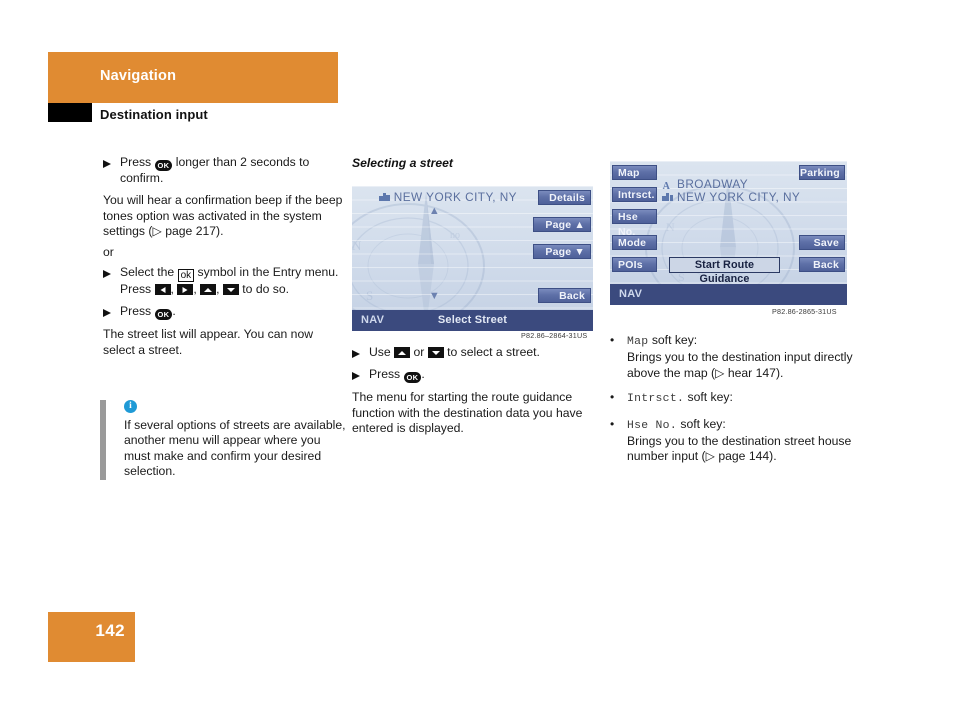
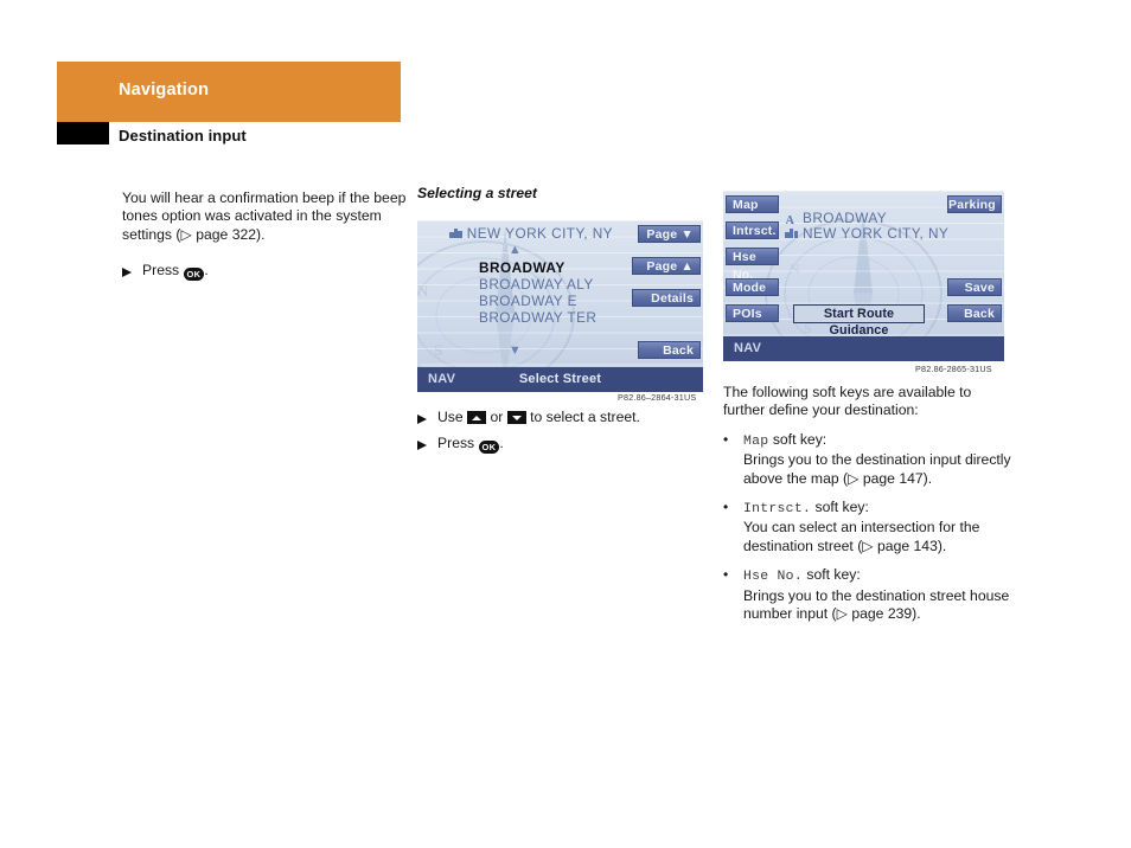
  Navigation
  Destination input
- Press OK longer than 2 seconds to confirm.
- You will hear a confirmation beep if the beep tones option was activated in the system settings (▷ page 217).
+ You will hear a confirmation beep if the beep tones option was activated in the system settings (▷ page 322).
- or
- Select the ok symbol in the Entry menu. Press , , , to do so.
  Press OK .
- The street list will appear. You can now select a street.
- i
- If several options of streets are available, another menu will appear where you must make and confirm your desired selection.
  Selecting a street
  NEW YORK CITY, NY
  ▲
+ BROADWAY
+ BROADWAY ALY
+ BROADWAY E
+ BROADWAY TER
  ▼
- Details
+ Page ▼
  Page ▲
- Page ▼
+ Details
  Back
  NAV
  Select Street
  P82.86–2864-31US
  Use or to select a street.
  Press OK .
- The menu for starting the route guidance function with the destination data you have entered is displayed.
  Map
  Intrsct.
  Hse No.
  Mode
  POIs
  Parking
  Save
  Back
  A BROADWAY
  NEW YORK CITY, NY
  Start Route Guidance
  NAV
  P82.86-2865-31US
+ The following soft keys are available to further define your destination:
  •
  Map soft key:
- Brings you to the destination input directly above the map (▷ hear 147).
+ Brings you to the destination input directly above the map (▷ page 147).
  •
  Intrsct. soft key:
+ You can select an intersection for the destination street (▷ page 143).
  •
  Hse No. soft key:
- Brings you to the destination street house number input (▷ page 144).
+ Brings you to the destination street house number input (▷ page 239).
- 142
